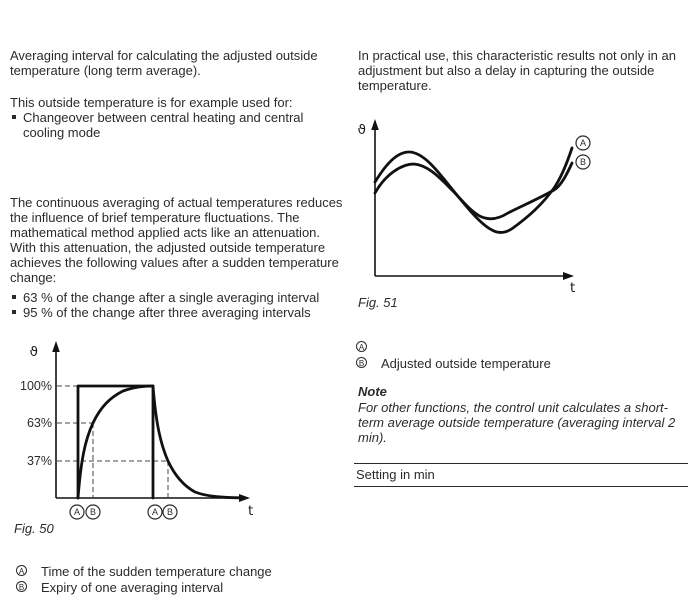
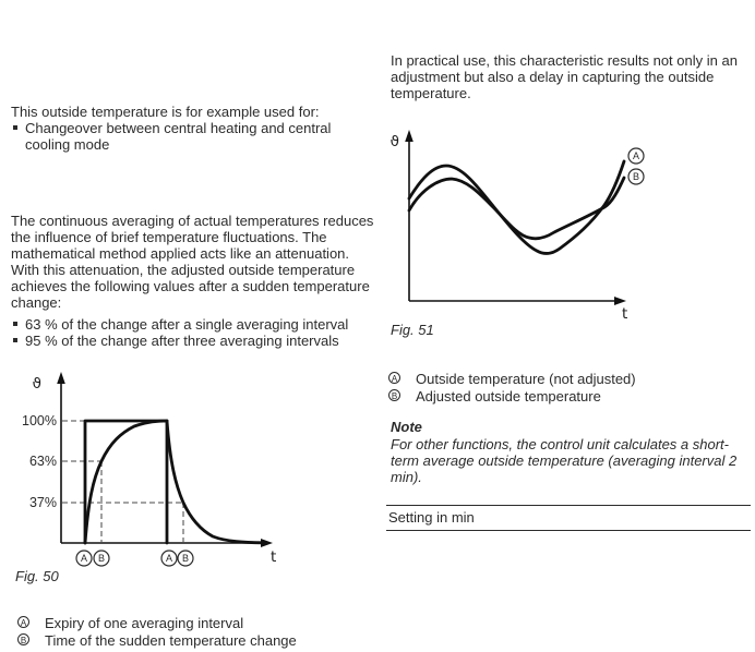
- Averaging interval for calculating the adjusted outside temperature (long term average).
  This outside temperature is for example used for:
  Changeover between central heating and central cooling mode
  The continuous averaging of actual temperatures reduces the influence of brief temperature fluctuations. The mathematical method applied acts like an attenuation. With this attenuation, the adjusted outside temperature achieves the following values after a sudden temperature change:
  63 % of the change after a single averaging interval
  95 % of the change after three averaging intervals
  ϑ
  t
  100%
  63%
  37%
  A
  B
  A
  B
  Fig. 50
  A
- Time of the sudden temperature change
+ Expiry of one averaging interval
  B
- Expiry of one averaging interval
+ Time of the sudden temperature change
  In practical use, this characteristic results not only in an adjustment but also a delay in capturing the outside temperature.
  ϑ
  t
  A
  B
  Fig. 51
  A
+ Outside temperature (not adjusted)
  B
  Adjusted outside temperature
  Note
  For other functions, the control unit calculates a short-term average outside temperature (averaging interval 2 min).
  Setting in min
